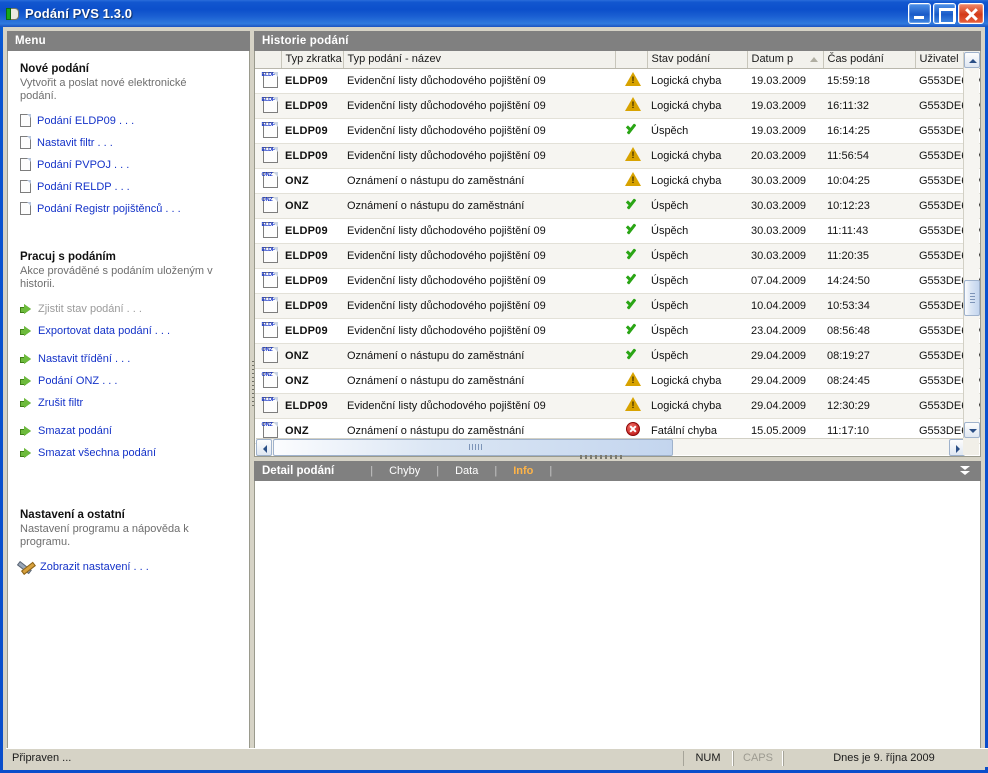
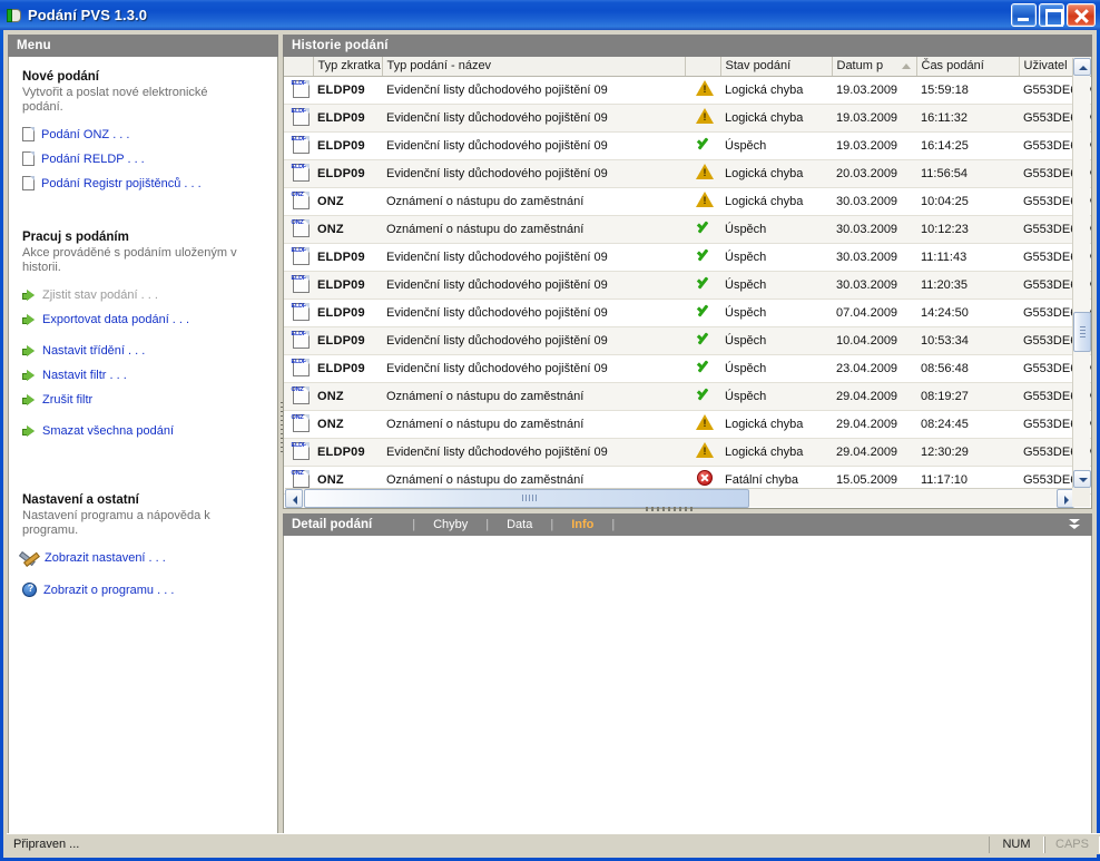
  Podání PVS 1.3.0
  Menu
  Nové podání
  Vytvořit a poslat nové elektronické podání.
- Podání ELDP09 . . .
- Nastavit filtr . . .
+ Podání ONZ . . .
- Podání PVPOJ . . .
  Podání RELDP . . .
  Podání Registr pojištěnců . . .
  Pracuj s podáním
  Akce prováděné s podáním uloženým v historii.
  Zjistit stav podání . . .
  Exportovat data podání . . .
  Nastavit třídění . . .
- Podání ONZ . . .
+ Nastavit filtr . . .
  Zrušit filtr
- Smazat podání
  Smazat všechna podání
  Nastavení a ostatní
  Nastavení programu a nápověda k programu.
  Zobrazit nastavení . . .
+ Zobrazit o programu . . .
  Historie podání
  	Typ zkratka	Typ podání - název		Stav podání	Datum p	Čas podání	Uživatel
  	ELDP09	Evidenční listy důchodového pojištění 09		Logická chyba	19.03.2009	15:59:18	G553DE
  	ELDP09	Evidenční listy důchodového pojištění 09		Logická chyba	19.03.2009	16:11:32	G553DE
  	ELDP09	Evidenční listy důchodového pojištění 09		Úspěch	19.03.2009	16:14:25	G553DE
  	ELDP09	Evidenční listy důchodového pojištění 09		Logická chyba	20.03.2009	11:56:54	G553DE
  	ONZ	Oznámení o nástupu do zaměstnání		Logická chyba	30.03.2009	10:04:25	G553DE
  	ONZ	Oznámení o nástupu do zaměstnání		Úspěch	30.03.2009	10:12:23	G553DE
  	ELDP09	Evidenční listy důchodového pojištění 09		Úspěch	30.03.2009	11:11:43	G553DE
  	ELDP09	Evidenční listy důchodového pojištění 09		Úspěch	30.03.2009	11:20:35	G553DE
  	ELDP09	Evidenční listy důchodového pojištění 09		Úspěch	07.04.2009	14:24:50	G553DE
  	ELDP09	Evidenční listy důchodového pojištění 09		Úspěch	10.04.2009	10:53:34	G553DE
  	ELDP09	Evidenční listy důchodového pojištění 09		Úspěch	23.04.2009	08:56:48	G553DE
  	ONZ	Oznámení o nástupu do zaměstnání		Úspěch	29.04.2009	08:19:27	G553DE
  	ONZ	Oznámení o nástupu do zaměstnání		Logická chyba	29.04.2009	08:24:45	G553DE
  	ELDP09	Evidenční listy důchodového pojištění 09		Logická chyba	29.04.2009	12:30:29	G553DE
  	ONZ	Oznámení o nástupu do zaměstnání		Fatální chyba	15.05.2009	11:17:10	G553DE
  Detail podání
  |
  Chyby
  |
  Data
  |
  Info
  |
  Připraven ...
  NUM
  CAPS
- Dnes je 9. října 2009
